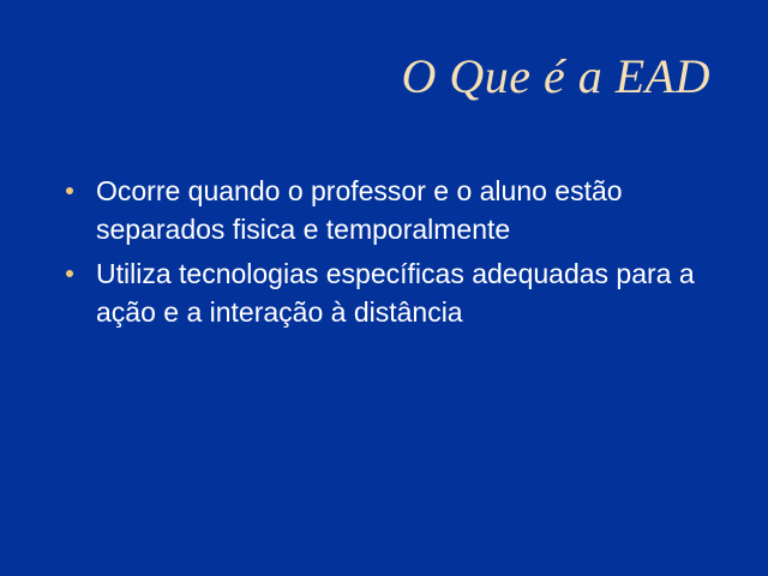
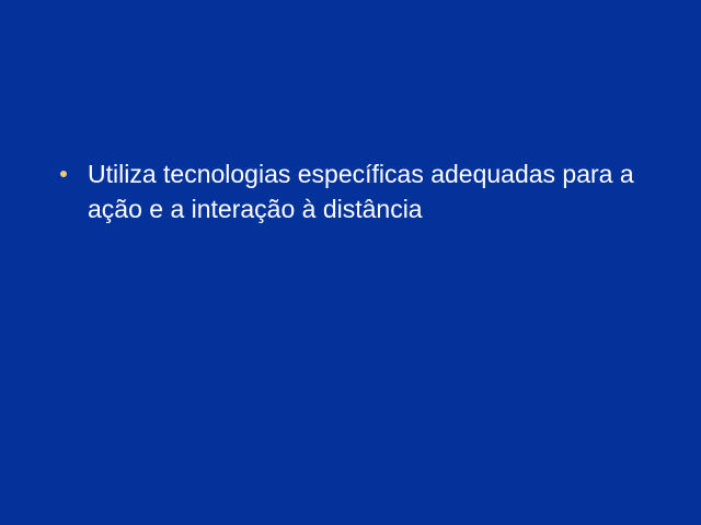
- O Que é a EAD
- Ocorre quando o professor e o aluno estão separados fisica e temporalmente
  Utiliza tecnologias específicas adequadas para a ação e a interação à distância
